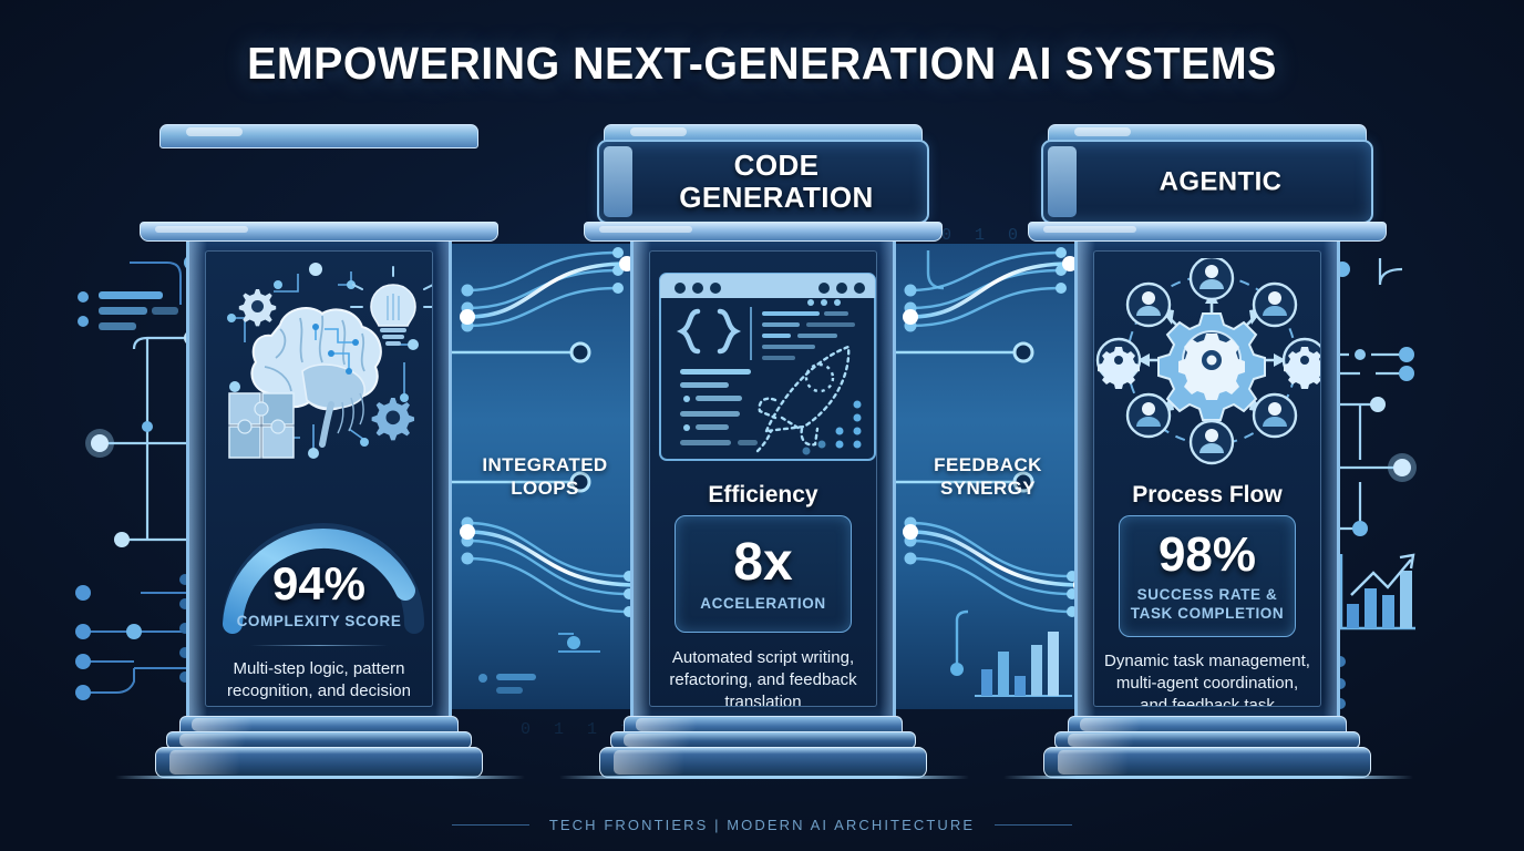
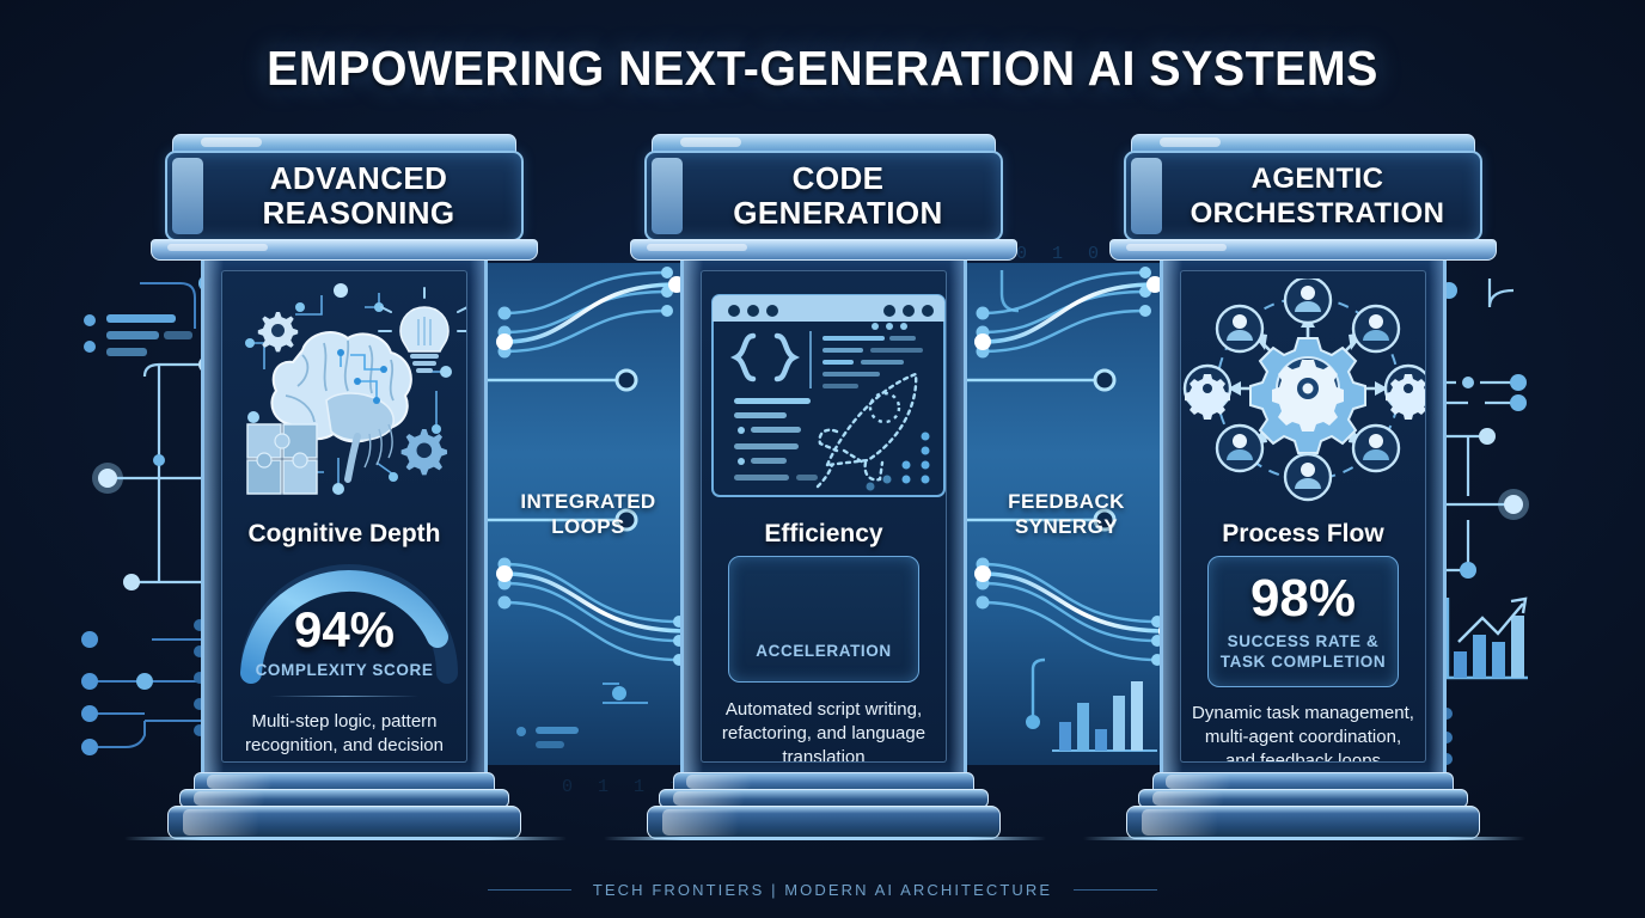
  EMPOWERING NEXT-GENERATION AI SYSTEMS
  INTEGRATED
  LOOPS
  FEEDBACK
  SYNERGY
+ ADVANCED
+ REASONING
+ Cognitive Depth
  94%
  COMPLEXITY SCORE
  Multi-step logic, pattern recognition, and decision
  CODE
  GENERATION
  Efficiency
- 8x
  ACCELERATION
- Automated script writing, refactoring, and feedback translation
+ Automated script writing, refactoring, and language translation
  AGENTIC
+ ORCHESTRATION
  Process Flow
  98%
  SUCCESS RATE &
  TASK COMPLETION
- Dynamic task management, multi-agent coordination, and feedback task
+ Dynamic task management, multi-agent coordination, and feedback loops
  TECH FRONTIERS | MODERN AI ARCHITECTURE
